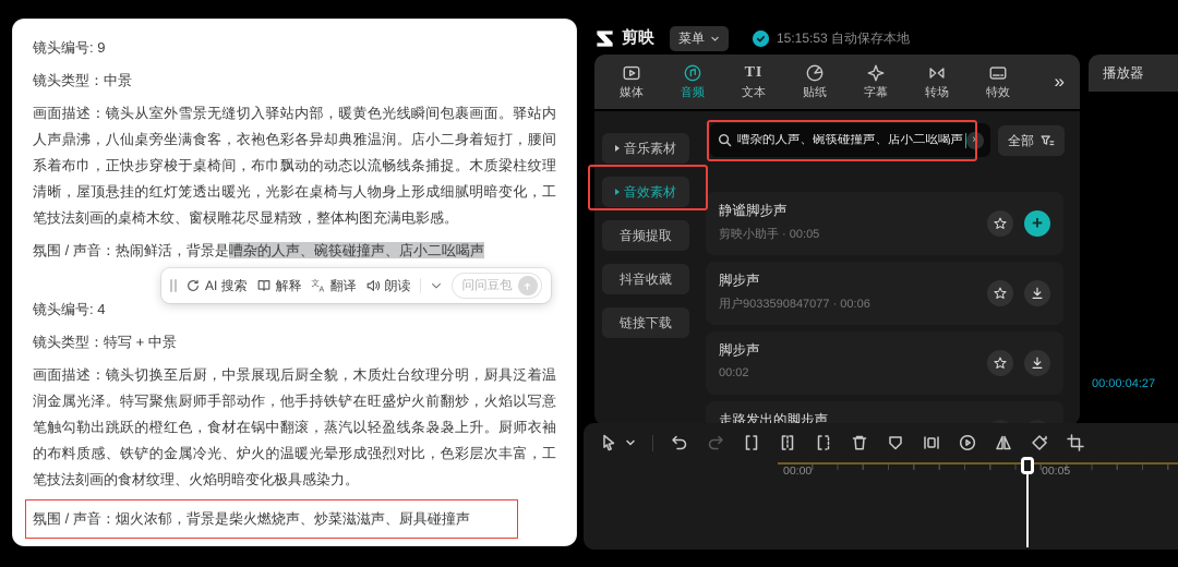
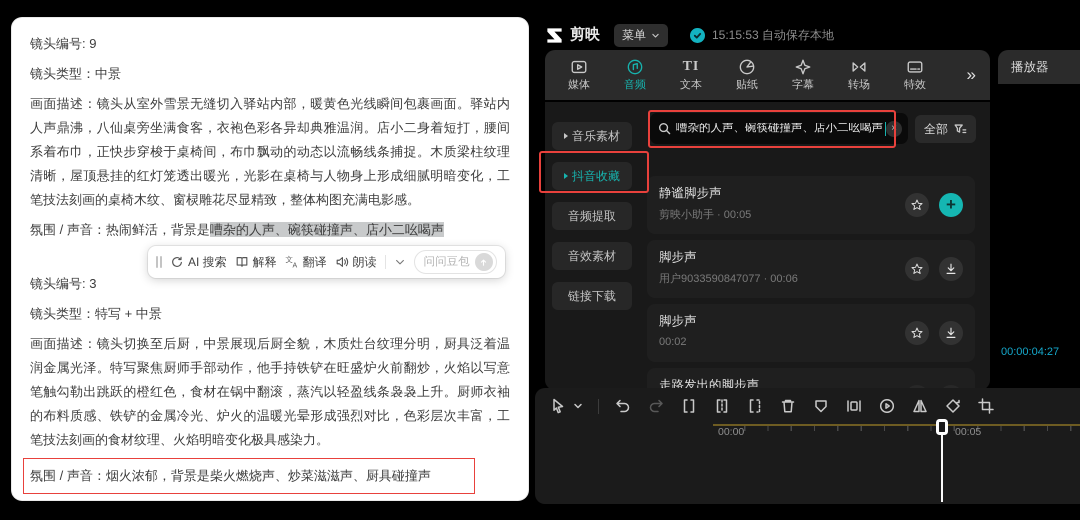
  镜头编号: 9
  镜头类型：中景
  画面描述：镜头从室外雪景无缝切入驿站内部，暖黄色光线瞬间包裹画面。驿站内人声鼎沸，八仙桌旁坐满食客，衣袍色彩各异却典雅温润。店小二身着短打，腰间系着布巾，正快步穿梭于桌椅间，布巾飘动的动态以流畅线条捕捉。木质梁柱纹理清晰，屋顶悬挂的红灯笼透出暖光，光影在桌椅与人物身上形成细腻明暗变化，工笔技法刻画的桌椅木纹、窗棂雕花尽显精致，整体构图充满电影感。
  氛围 / 声音：热闹鲜活，背景是嘈杂的人声、碗筷碰撞声、店小二吆喝声
- 镜头编号: 4
+ 镜头编号: 3
  镜头类型：特写 + 中景
  画面描述：镜头切换至后厨，中景展现后厨全貌，木质灶台纹理分明，厨具泛着温润金属光泽。特写聚焦厨师手部动作，他手持铁铲在旺盛炉火前翻炒，火焰以写意笔触勾勒出跳跃的橙红色，食材在锅中翻滚，蒸汽以轻盈线条袅袅上升。厨师衣袖的布料质感、铁铲的金属冷光、炉火的温暖光晕形成强烈对比，色彩层次丰富，工笔技法刻画的食材纹理、火焰明暗变化极具感染力。
  氛围 / 声音：烟火浓郁，背景是柴火燃烧声、炒菜滋滋声、厨具碰撞声
  AI 搜索
  解释
  文
  翻译
  朗读
  问问豆包
  剪映
  菜单
  15:15:53 自动保存本地
  媒体
  音频
  TI
  文本
  贴纸
  字幕
  转场
  特效
  »
  音乐素材
- 音效素材
+ 抖音收藏
  音频提取
- 抖音收藏
+ 音效素材
  链接下载
  嘈杂的人声、碗筷碰撞声、店小二吆喝声
  ×
  全部
  静谧脚步声
  剪映小助手 · 00:05
  +
  脚步声
  用户9033590847077 · 00:06
  脚步声
  00:02
  走路发出的脚步声
  播放器
  00:00:04:27
  00:00
  00:05
